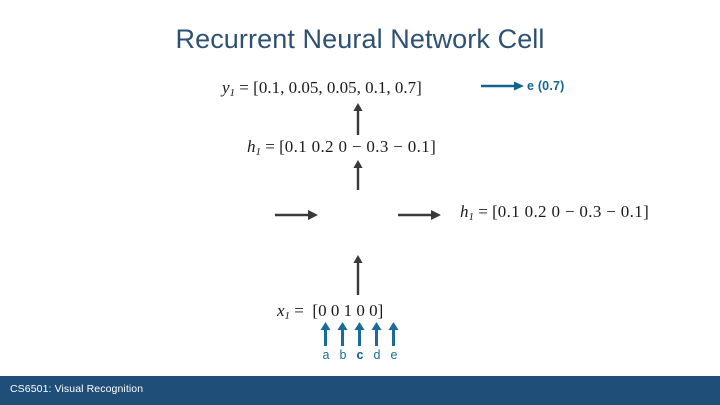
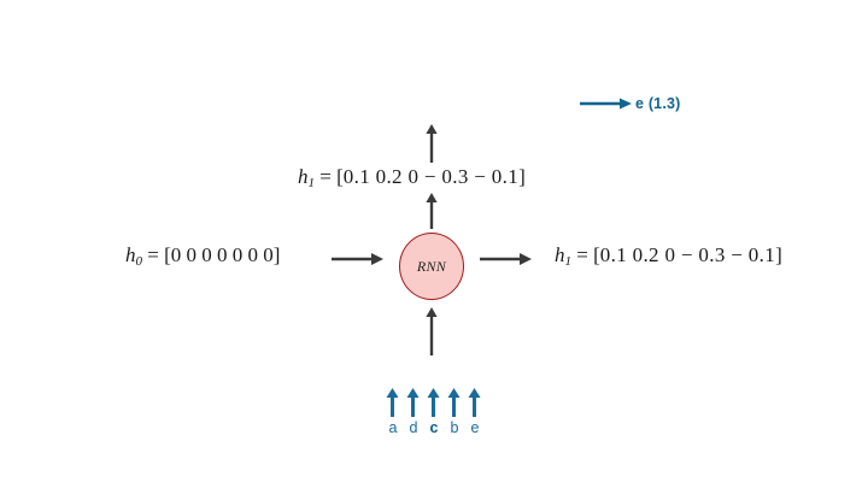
- Recurrent Neural Network Cell
- y1 = [0.1, 0.05, 0.05, 0.1, 0.7]
- e (0.7)
+ e (1.3)
  h1 = [0.1 0.2 0 − 0.3 − 0.1]
+ h0 = [0 0 0 0 0 0 0]
+ RNN
  h1 = [0.1 0.2 0 − 0.3 − 0.1]
- x1 = [0 0 1 0 0]
  a
- b
+ d
  c
- d
+ b
  e
- CS6501: Visual Recognition
